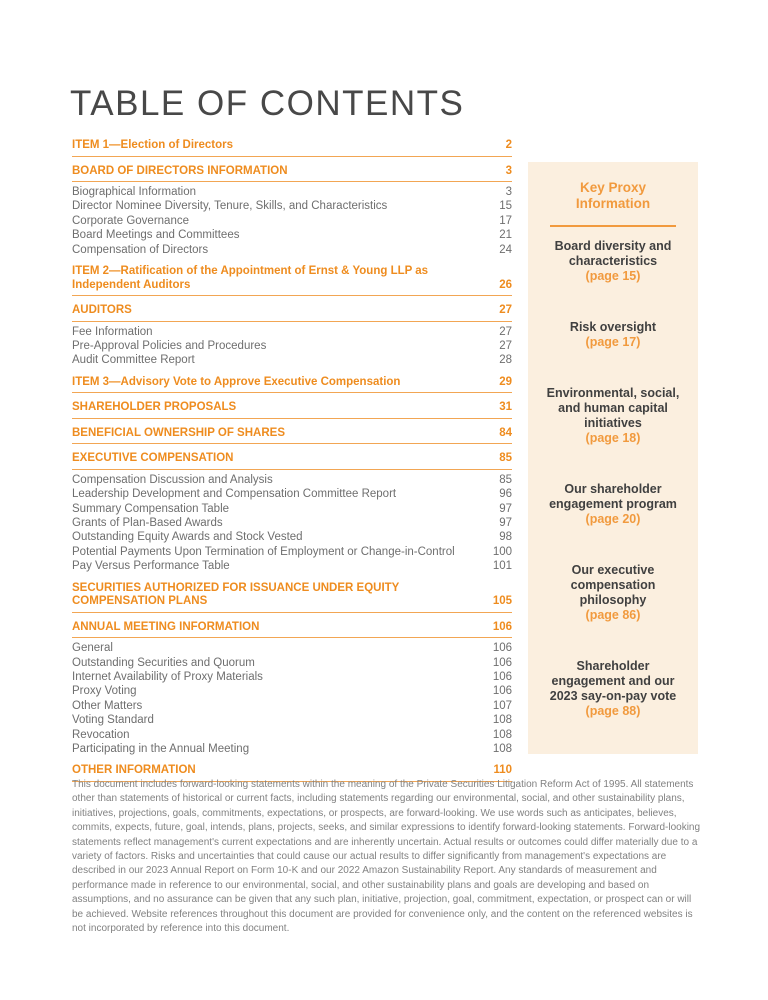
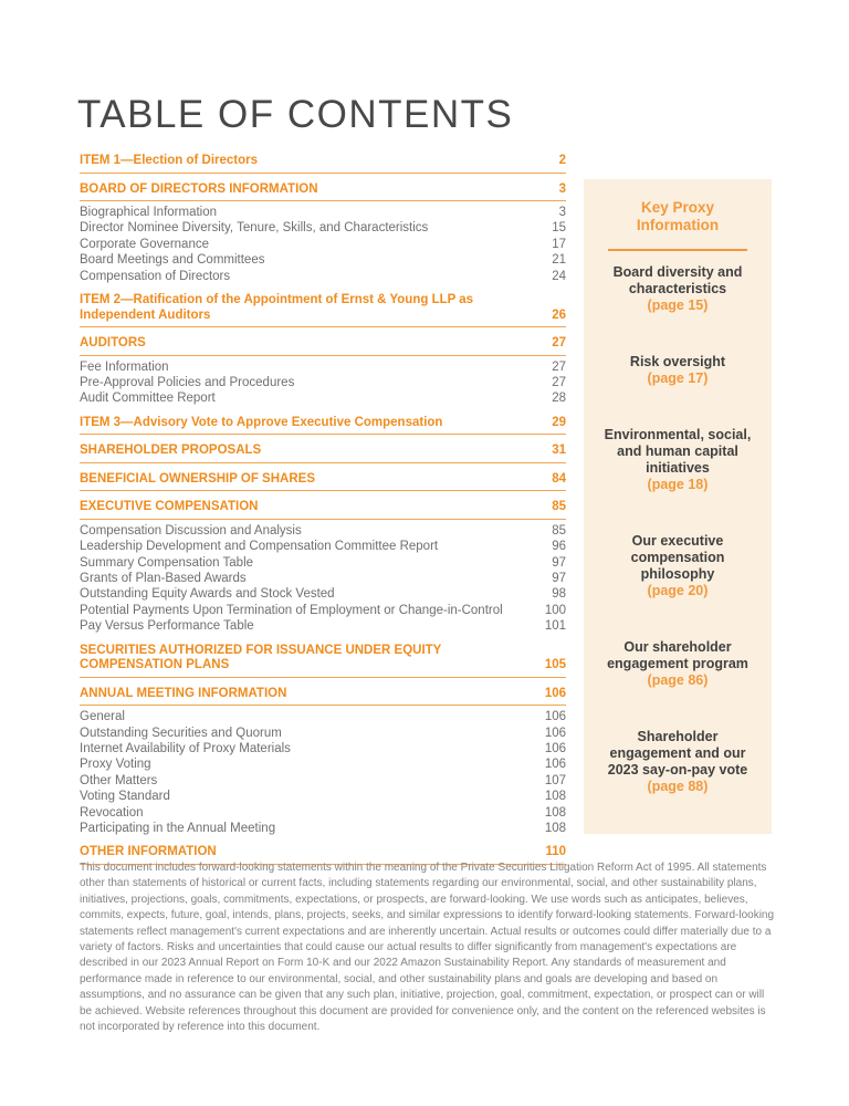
  TABLE OF CONTENTS
  ITEM 1—Election of Directors
  2
  BOARD OF DIRECTORS INFORMATION
  3
  Biographical Information
  3
  Director Nominee Diversity, Tenure, Skills, and Characteristics
  15
  Corporate Governance
  17
  Board Meetings and Committees
  21
  Compensation of Directors
  24
  ITEM 2—Ratification of the Appointment of Ernst & Young LLP as Independent Auditors
  26
  AUDITORS
  27
  Fee Information
  27
  Pre-Approval Policies and Procedures
  27
  Audit Committee Report
  28
  ITEM 3—Advisory Vote to Approve Executive Compensation
  29
  SHAREHOLDER PROPOSALS
  31
  BENEFICIAL OWNERSHIP OF SHARES
  84
  EXECUTIVE COMPENSATION
  85
  Compensation Discussion and Analysis
  85
  Leadership Development and Compensation Committee Report
  96
  Summary Compensation Table
  97
  Grants of Plan-Based Awards
  97
  Outstanding Equity Awards and Stock Vested
  98
  Potential Payments Upon Termination of Employment or Change-in-Control
  100
  Pay Versus Performance Table
  101
  SECURITIES AUTHORIZED FOR ISSUANCE UNDER EQUITY COMPENSATION PLANS
  105
  ANNUAL MEETING INFORMATION
  106
  General
  106
  Outstanding Securities and Quorum
  106
  Internet Availability of Proxy Materials
  106
  Proxy Voting
  106
  Other Matters
  107
  Voting Standard
  108
  Revocation
  108
  Participating in the Annual Meeting
  108
  OTHER INFORMATION
  110
  Key Proxy Information
  Board diversity and characteristics
  (page 15)
  Risk oversight
  (page 17)
  Environmental, social, and human capital initiatives
  (page 18)
- Our shareholder engagement program
+ Our executive compensation philosophy
  (page 20)
- Our executive compensation philosophy
+ Our shareholder engagement program
  (page 86)
  Shareholder engagement and our 2023 say-on-pay vote
  (page 88)
  This document includes forward-looking statements within the meaning of the Private Securities Litigation Reform Act of 1995. All statements other than statements of historical or current facts, including statements regarding our environmental, social, and other sustainability plans, initiatives, projections, goals, commitments, expectations, or prospects, are forward-looking. We use words such as anticipates, believes, commits, expects, future, goal, intends, plans, projects, seeks, and similar expressions to identify forward-looking statements. Forward-looking statements reflect management's current expectations and are inherently uncertain. Actual results or outcomes could differ materially due to a variety of factors. Risks and uncertainties that could cause our actual results to differ significantly from management's expectations are described in our 2023 Annual Report on Form 10-K and our 2022 Amazon Sustainability Report. Any standards of measurement and performance made in reference to our environmental, social, and other sustainability plans and goals are developing and based on assumptions, and no assurance can be given that any such plan, initiative, projection, goal, commitment, expectation, or prospect can or will be achieved. Website references throughout this document are provided for convenience only, and the content on the referenced websites is not incorporated by reference into this document.
